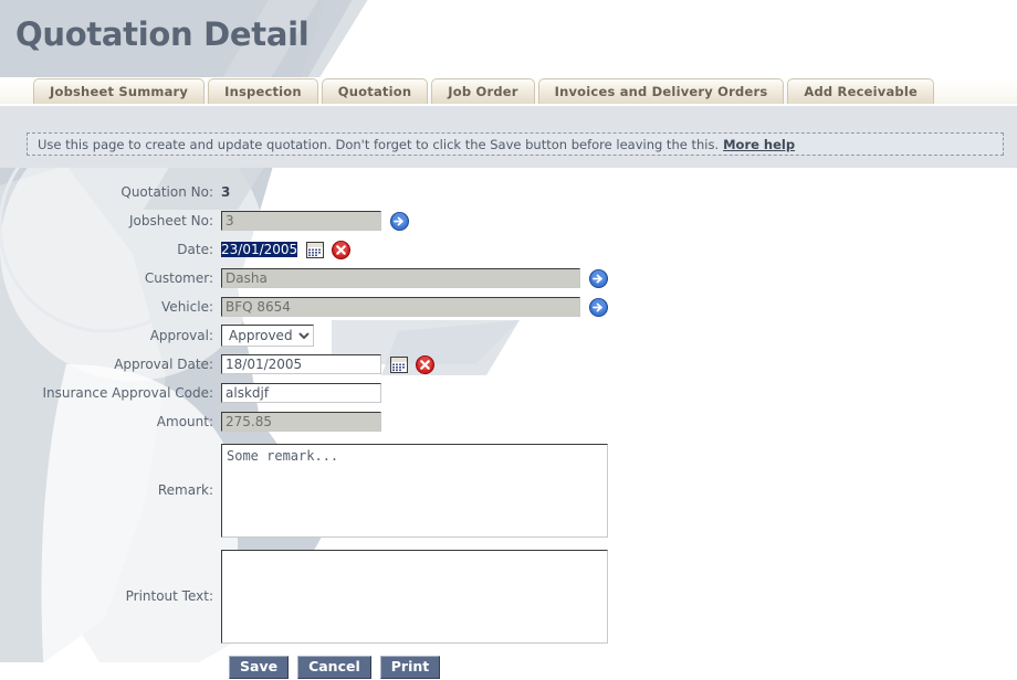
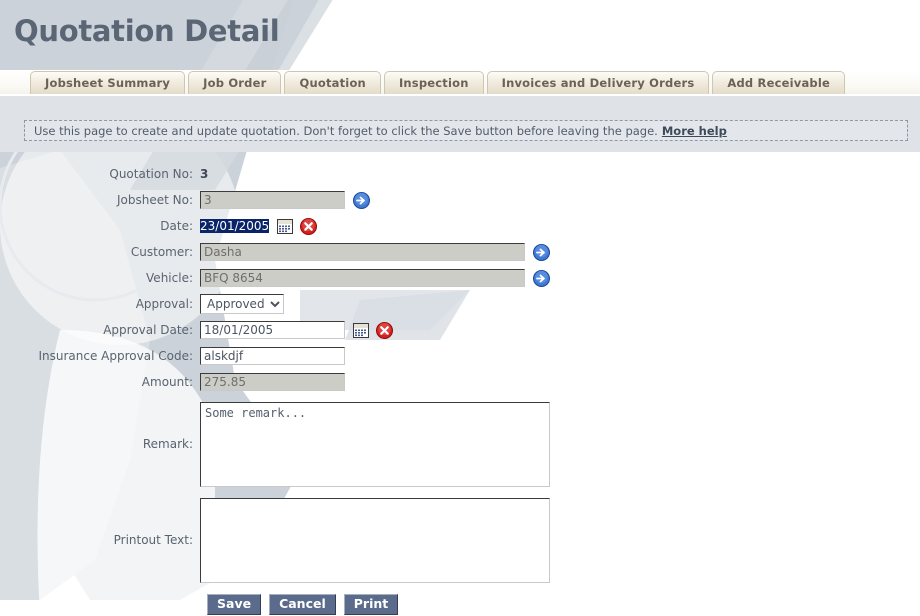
  Quotation Detail
  Jobsheet Summary
- Inspection
+ Job Order
  Quotation
- Job Order
+ Inspection
  Invoices and Delivery Orders
  Add Receivable
- Use this page to create and update quotation. Don't forget to click the Save button before leaving the this.
+ Use this page to create and update quotation. Don't forget to click the Save button before leaving the page.
  More help
  Quotation No:
  3
  Jobsheet No:
  3
  Date:
  23/01/2005
  Customer:
  Dasha
  Vehicle:
  BFQ 8654
  Approval:
  Approved
  Approval Date:
  18/01/2005
  Insurance Approval Code:
  alskdjf
  Amount:
  275.85
  Remark:
  Some remark...
  Printout Text:
  Save
  Cancel
  Print
